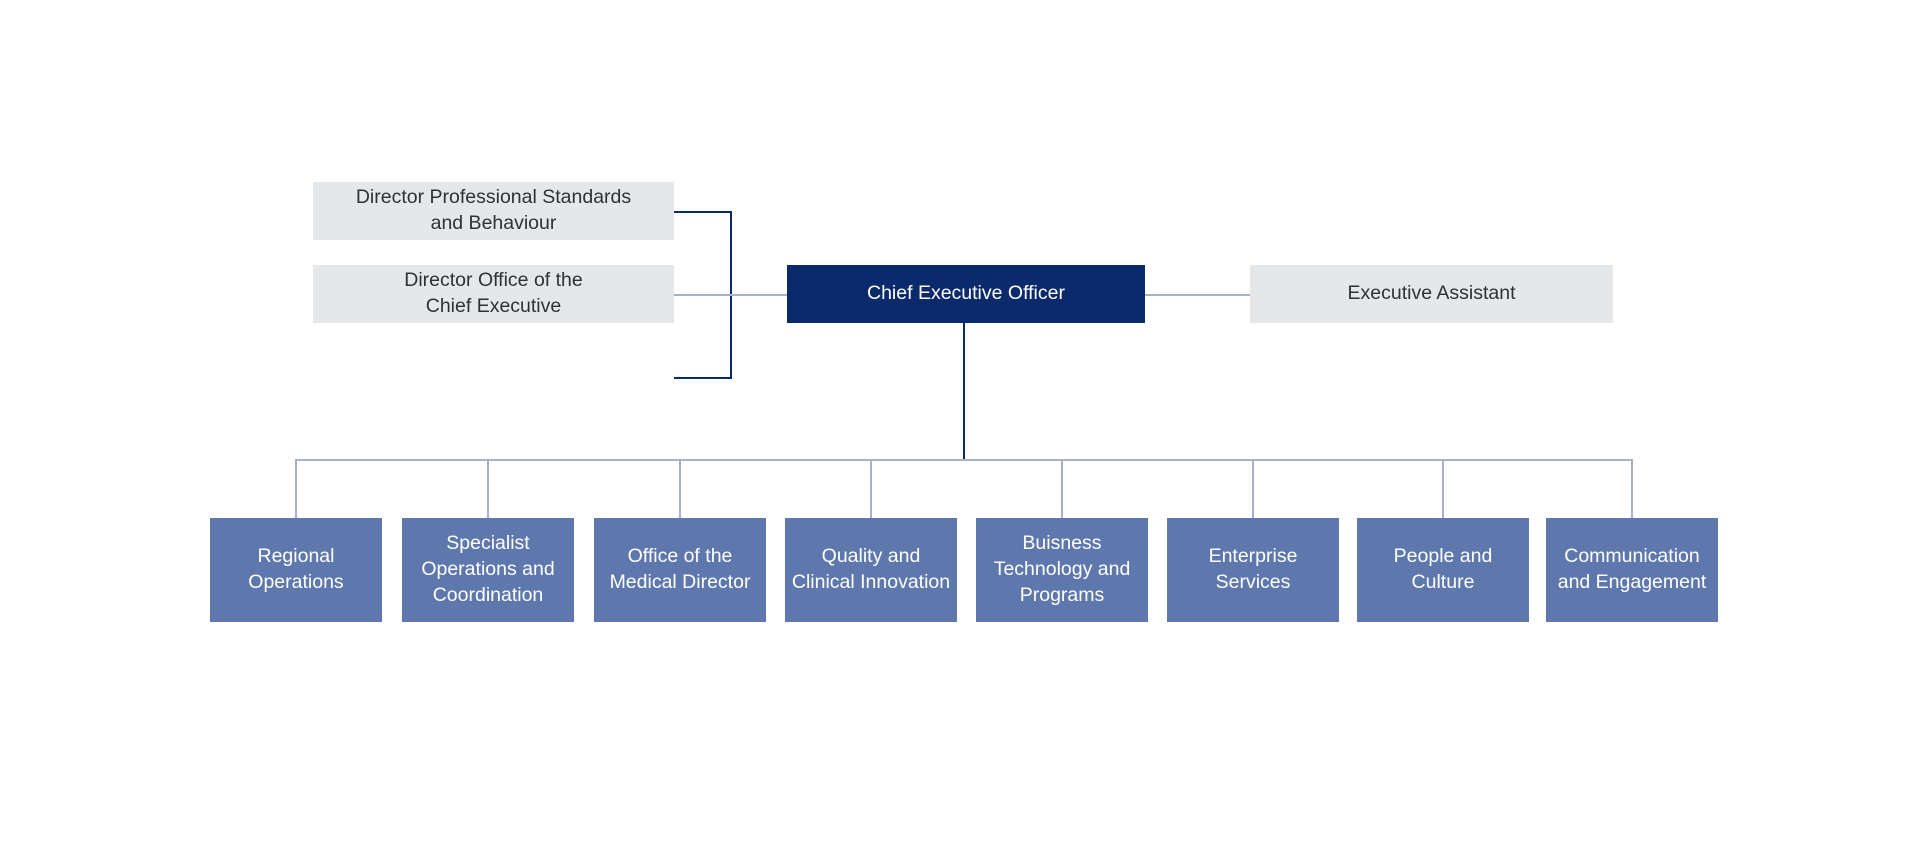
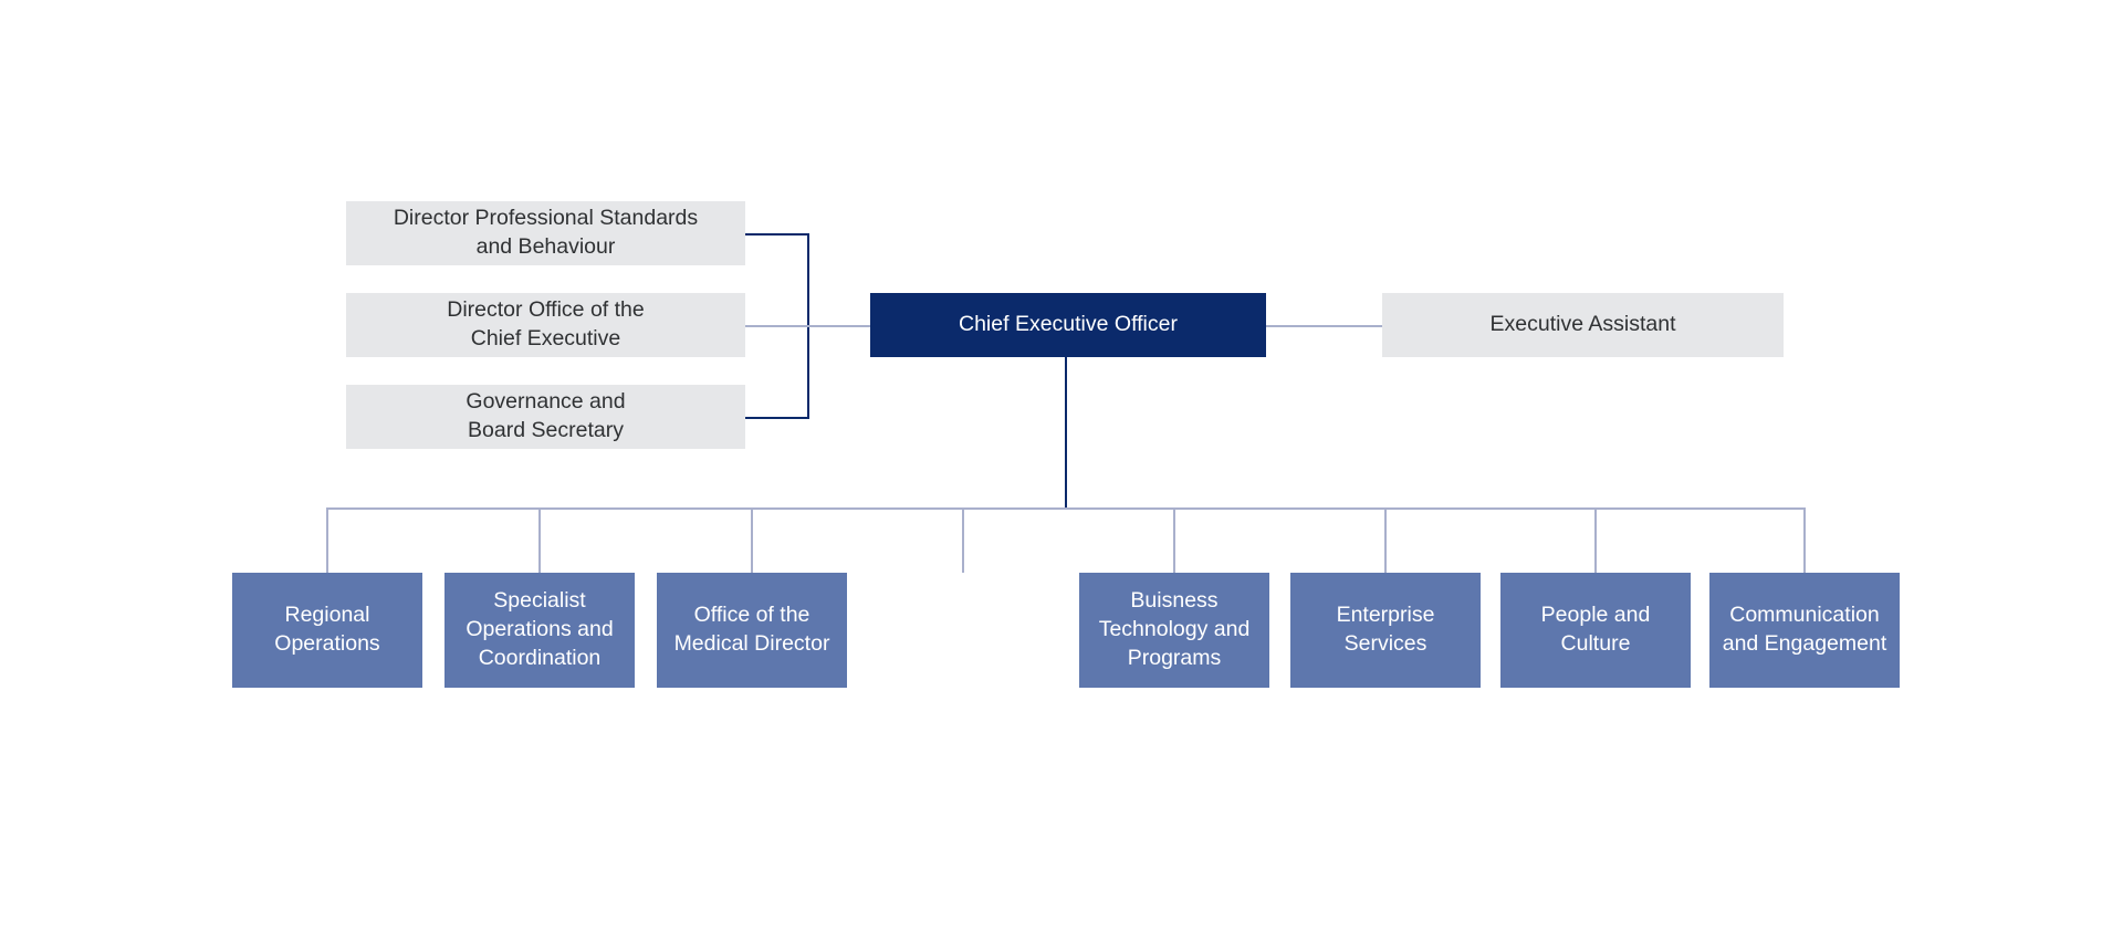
  Director Professional Standards
  and Behaviour
  Director Office of the
  Chief Executive
+ Governance and
+ Board Secretary
  Chief Executive Officer
  Executive Assistant
  Regional
  Operations
  Specialist
  Operations and
  Coordination
  Office of the
  Medical Director
- Quality and
- Clinical Innovation
  Buisness
  Technology and
  Programs
  Enterprise
  Services
  People and
  Culture
  Communication
  and Engagement
